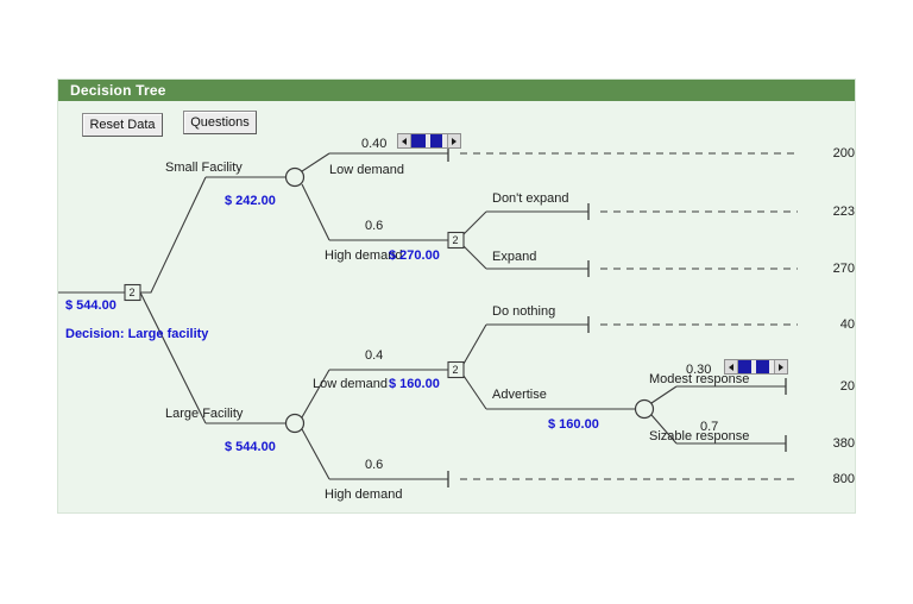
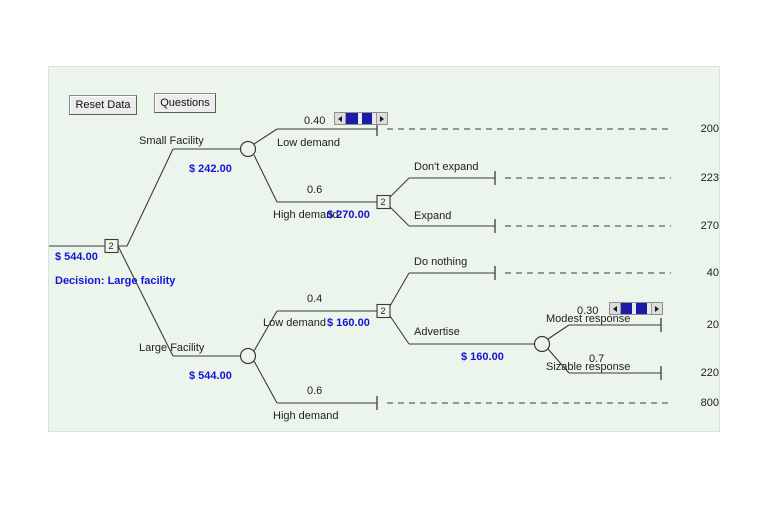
- Decision Tree
  Reset Data
  Questions
  2
  2
  2
  $ 544.00
  Decision: Large facility
  Small Facility
  $ 242.00
  0.40
  Low demand
  200
  0.6
  High demand
  $ 270.00
  Don't expand
  223
  Expand
  270
  Large Facility
  $ 544.00
  0.4
  Low demand
  $ 160.00
  Do nothing
  40
  Advertise
  $ 160.00
  0.30
  Modest response
  20
  0.7
  Sizable response
- 380
+ 220
  0.6
  High demand
  800
